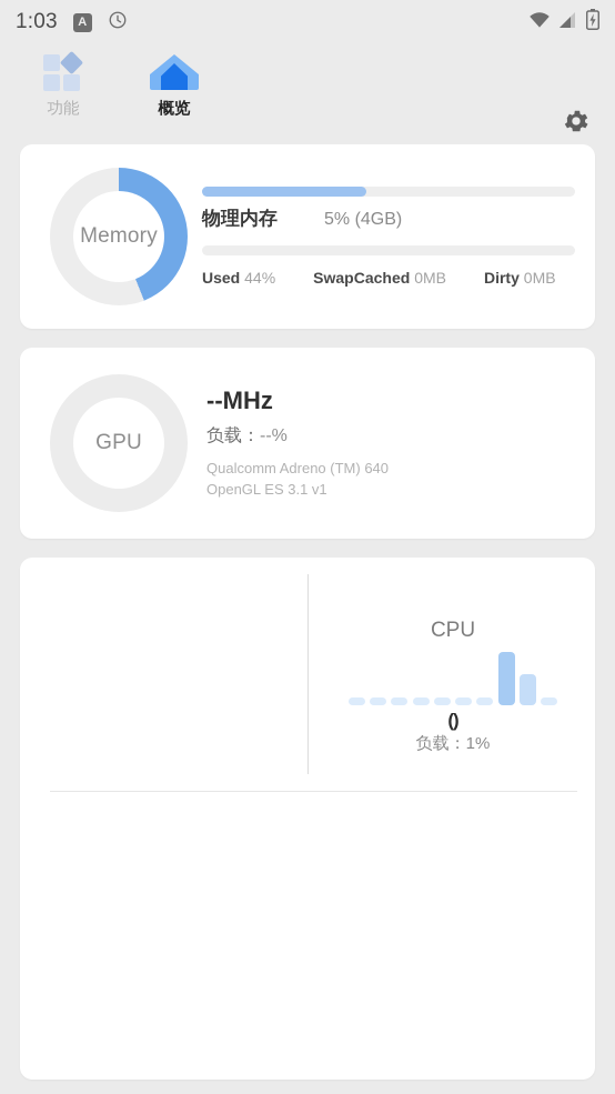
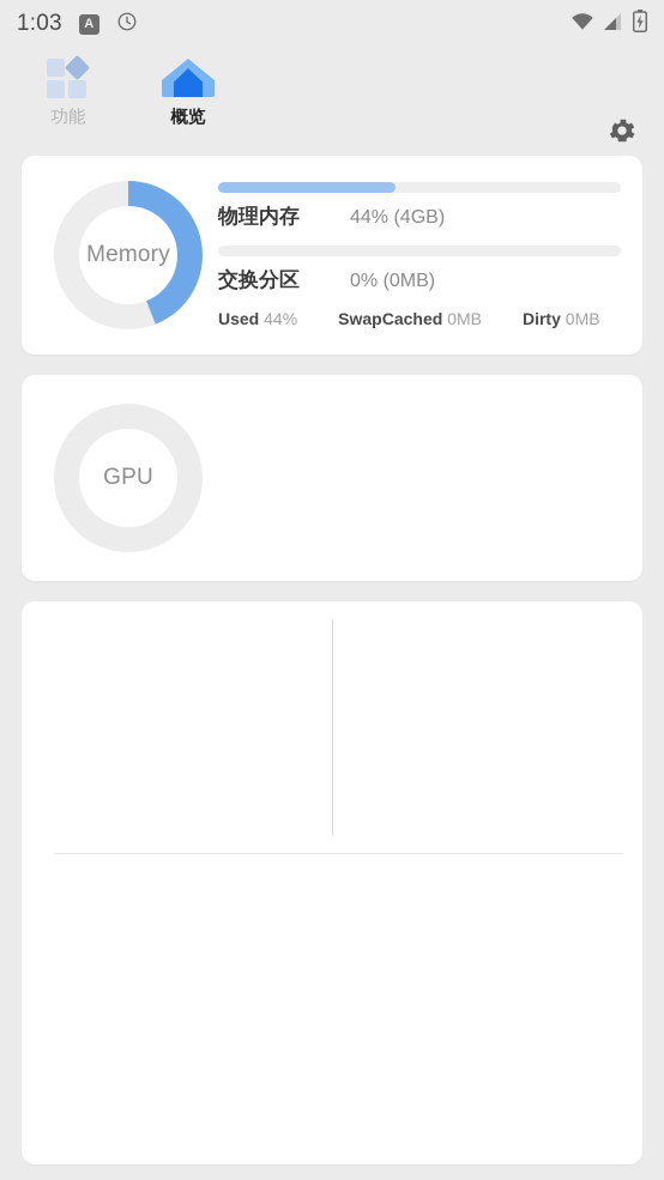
  1:03
  A
  功能
  概览
  Memory
  物理内存
- 5% (4GB)
+ 44% (4GB)
+ 交换分区
+ 0% (0MB)
  Used 44%
  SwapCached 0MB
  Dirty 0MB
  GPU
- --MHz
- 负载：--%
- Qualcomm Adreno (TM) 640
- OpenGL ES 3.1 v1
- CPU
- ()
- 负载：1%
